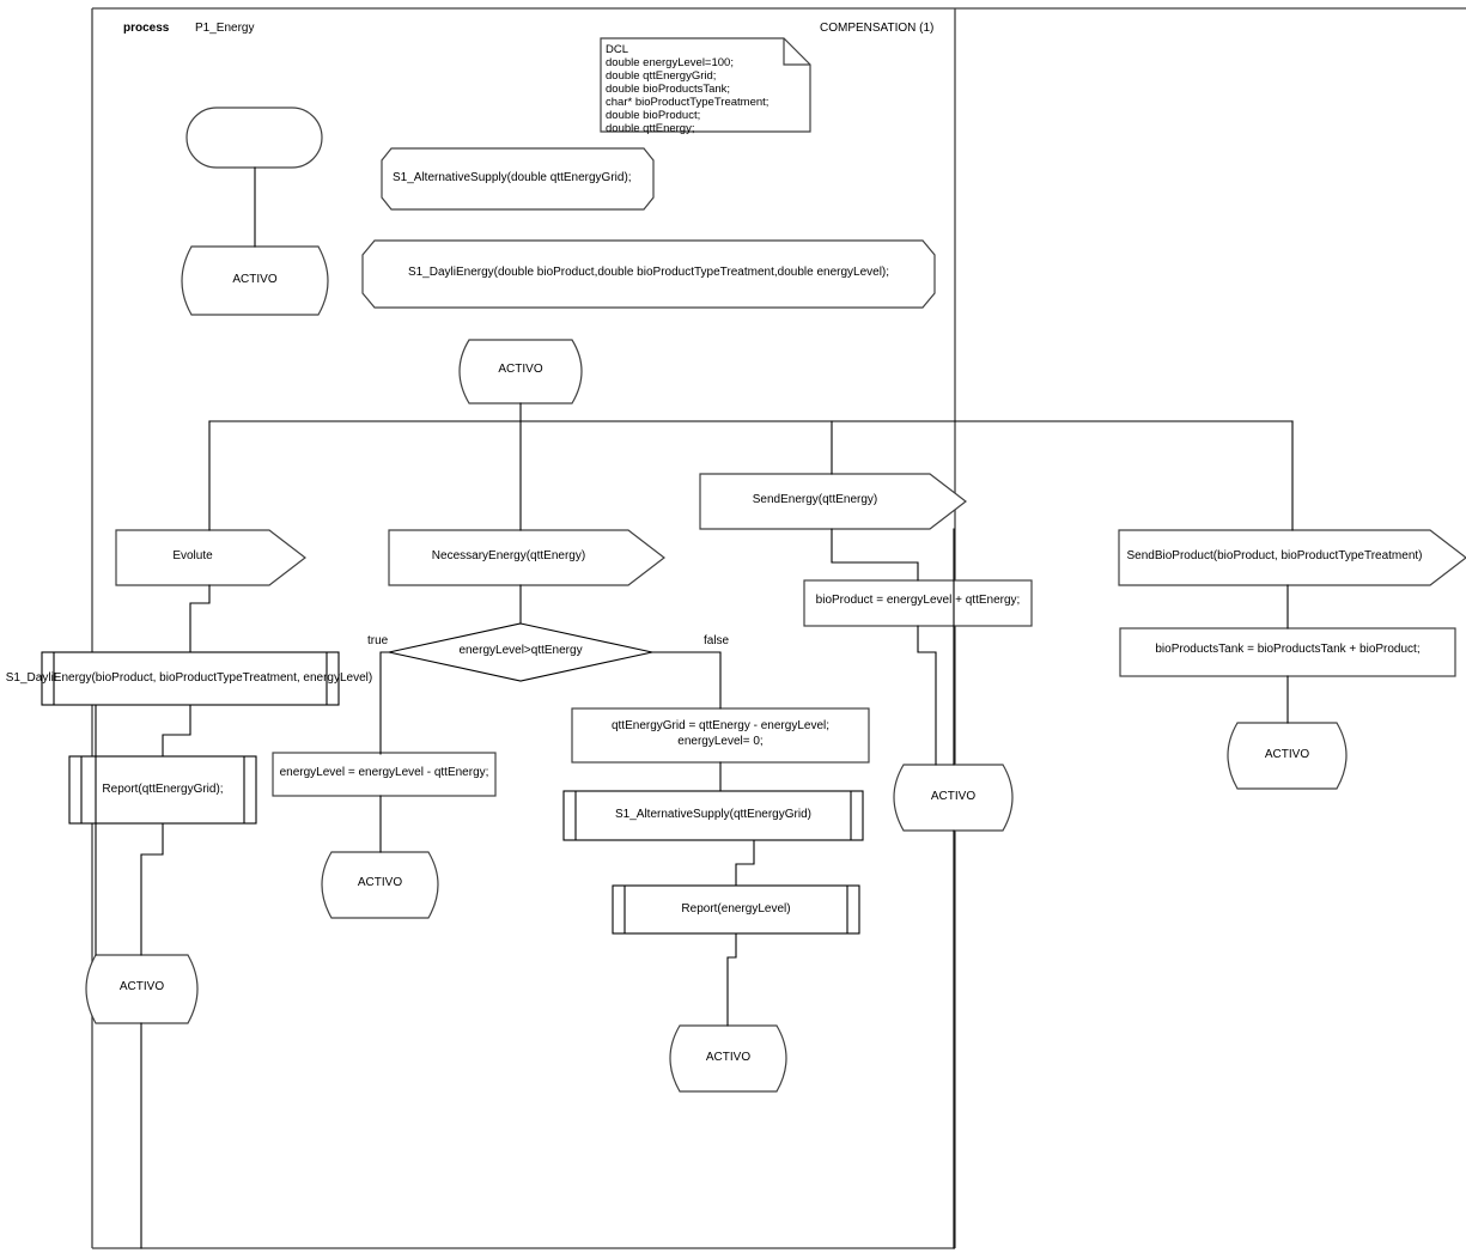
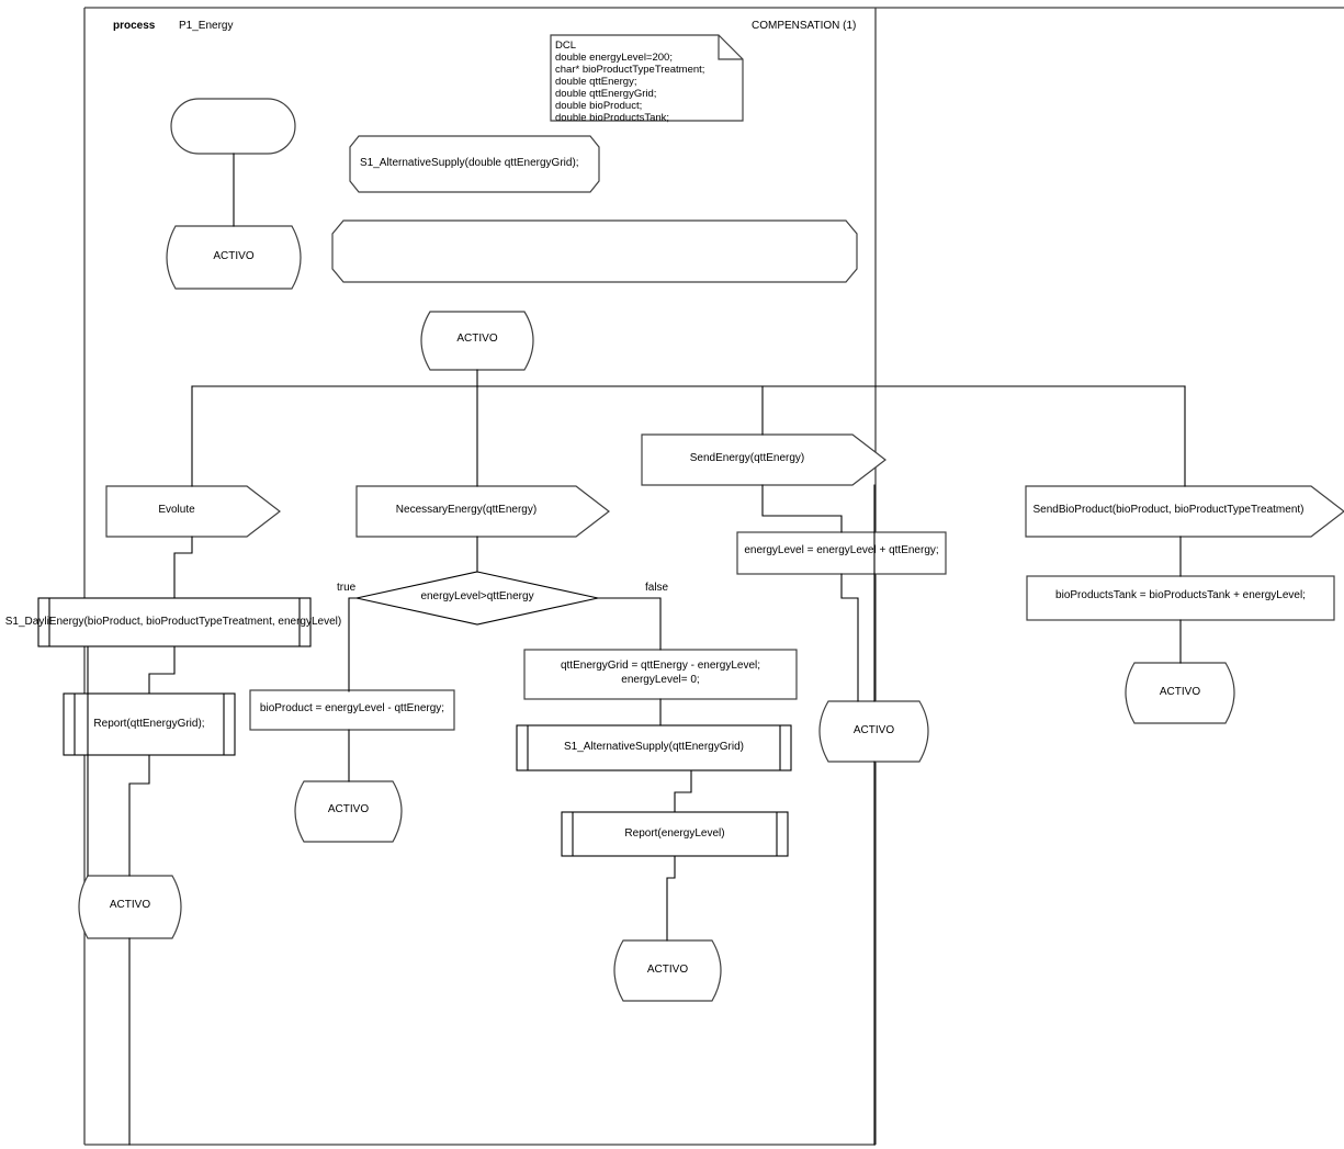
  process
  P1_Energy
  COMPENSATION (1)
  DCL
- double energyLevel=100;
+ double energyLevel=200;
- double qttEnergyGrid;
+ char* bioProductTypeTreatment;
- double bioProductsTank;
+ double qttEnergy;
- char* bioProductTypeTreatment;
+ double qttEnergyGrid;
  double bioProduct;
- double qttEnergy;
+ double bioProductsTank;
  S1_AlternativeSupply(double qttEnergyGrid);
- S1_DayliEnergy(double bioProduct,double bioProductTypeTreatment,double energyLevel);
  ACTIVO
  ACTIVO
  ACTIVO
  ACTIVO
  ACTIVO
  ACTIVO
  ACTIVO
  Evolute
  NecessaryEnergy(qttEnergy)
  SendEnergy(qttEnergy)
  SendBioProduct(bioProduct, bioProductTypeTreatment)
  energyLevel>qttEnergy
  true
  false
- bioProduct = energyLevel + qttEnergy;
+ energyLevel = energyLevel + qttEnergy;
- bioProductsTank = bioProductsTank + bioProduct;
+ bioProductsTank = bioProductsTank + energyLevel;
- energyLevel = energyLevel - qttEnergy;
+ bioProduct = energyLevel - qttEnergy;
  qttEnergyGrid = qttEnergy - energyLevel;
  energyLevel= 0;
  S1_DayliEnergy(bioProduct, bioProductTypeTreatment, energyLevel)
  Report(qttEnergyGrid);
  S1_AlternativeSupply(qttEnergyGrid)
  Report(energyLevel)
